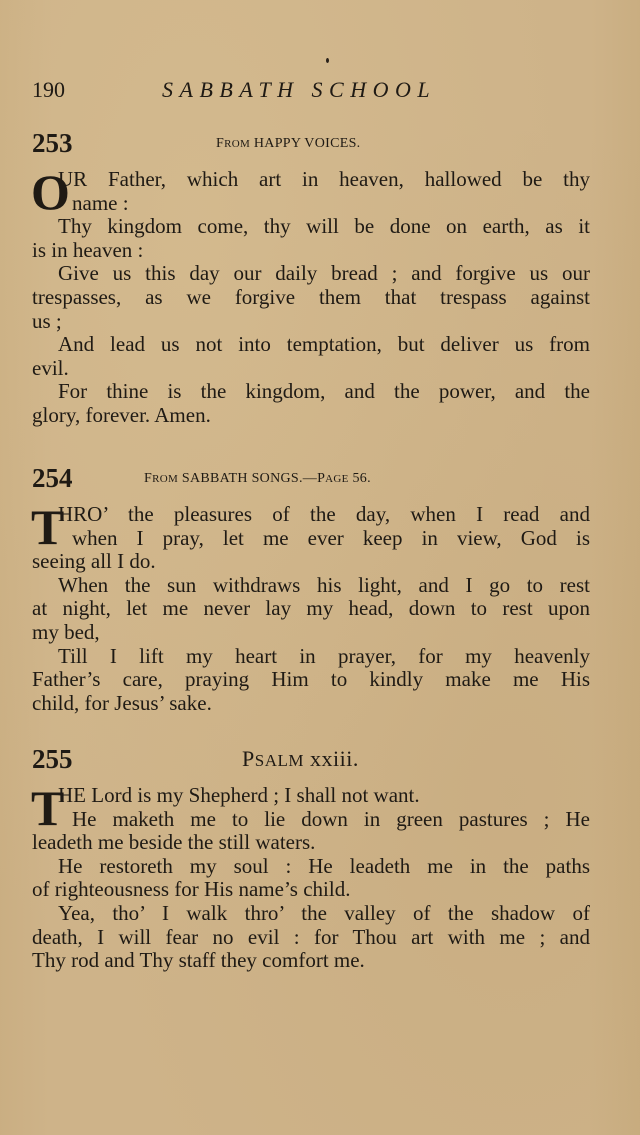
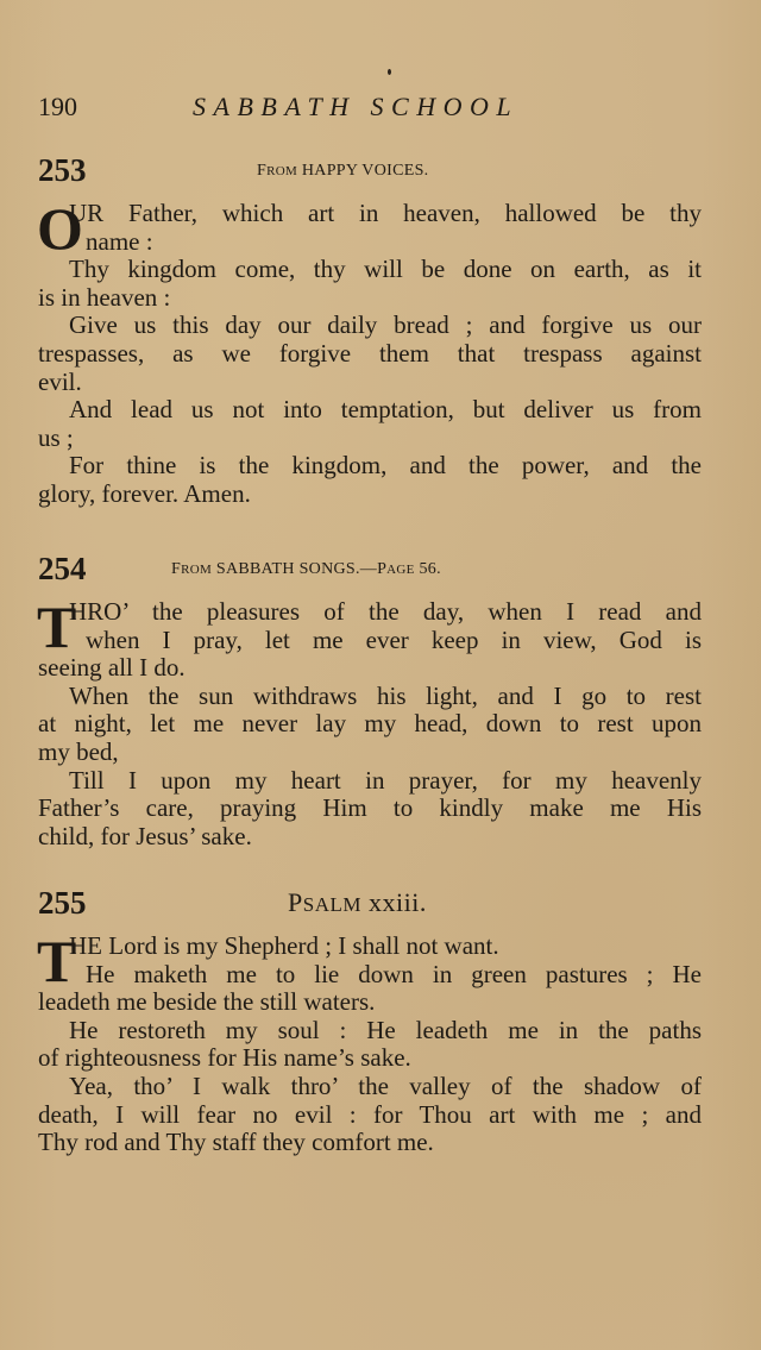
  190
  SABBATH SCHOOL
  253
  FROM HAPPY VOICES.
  O
  UR Father, which art in heaven, hallowed be thy
  name :
  Thy kingdom come, thy will be done on earth, as it
  is in heaven :
  Give us this day our daily bread ; and forgive us our
  trespasses, as we forgive them that trespass against
- us ;
+ evil.
  And lead us not into temptation, but deliver us from
- evil.
+ us ;
  For thine is the kingdom, and the power, and the
  glory, forever. Amen.
  254
  FROM SABBATH SONGS.—PAGE 56.
  T
  HRO’ the pleasures of the day, when I read and
  when I pray, let me ever keep in view, God is
  seeing all I do.
  When the sun withdraws his light, and I go to rest
  at night, let me never lay my head, down to rest upon
  my bed,
- Till I lift my heart in prayer, for my heavenly
+ Till I upon my heart in prayer, for my heavenly
  Father’s care, praying Him to kindly make me His
  child, for Jesus’ sake.
  255
  PSALM xxiii.
  T
  HE Lord is my Shepherd ; I shall not want.
  He maketh me to lie down in green pastures ; He
  leadeth me beside the still waters.
  He restoreth my soul : He leadeth me in the paths
- of righteousness for His name’s child.
+ of righteousness for His name’s sake.
  Yea, tho’ I walk thro’ the valley of the shadow of
  death, I will fear no evil : for Thou art with me ; and
  Thy rod and Thy staff they comfort me.
